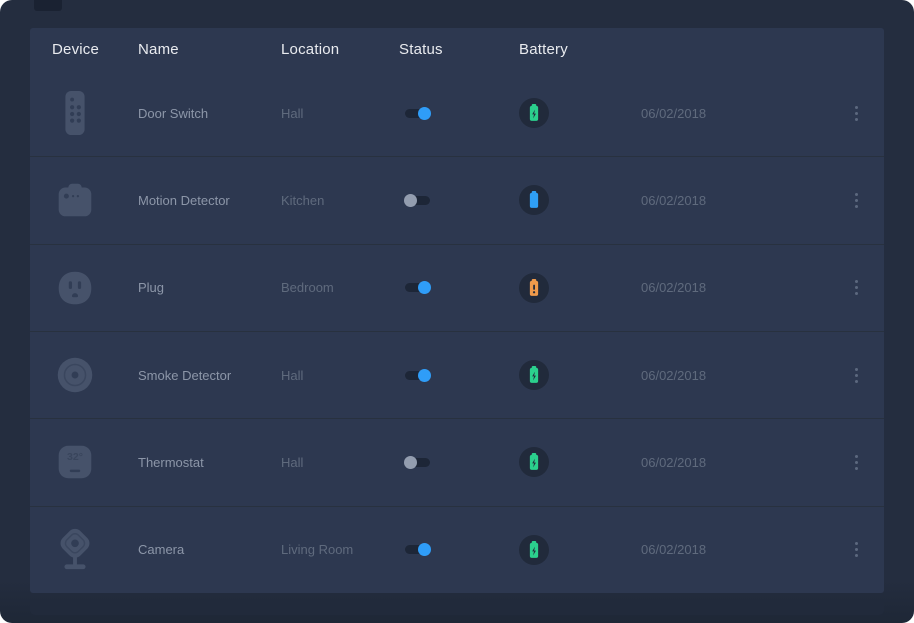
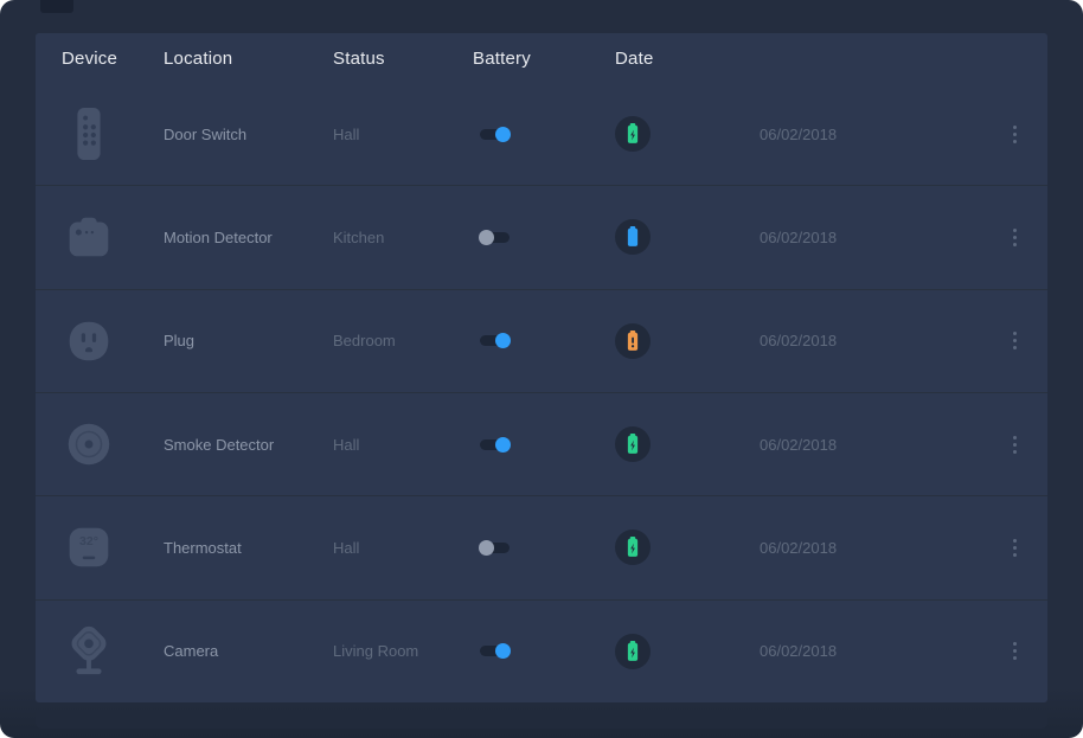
  Device
- Name
  Location
  Status
  Battery
+ Date
  Door Switch
  Hall
  06/02/2018
  Motion Detector
  Kitchen
  06/02/2018
  Plug
  Bedroom
  06/02/2018
  Smoke Detector
  Hall
  06/02/2018
  Thermostat
  Hall
  06/02/2018
  Camera
  Living Room
  06/02/2018
